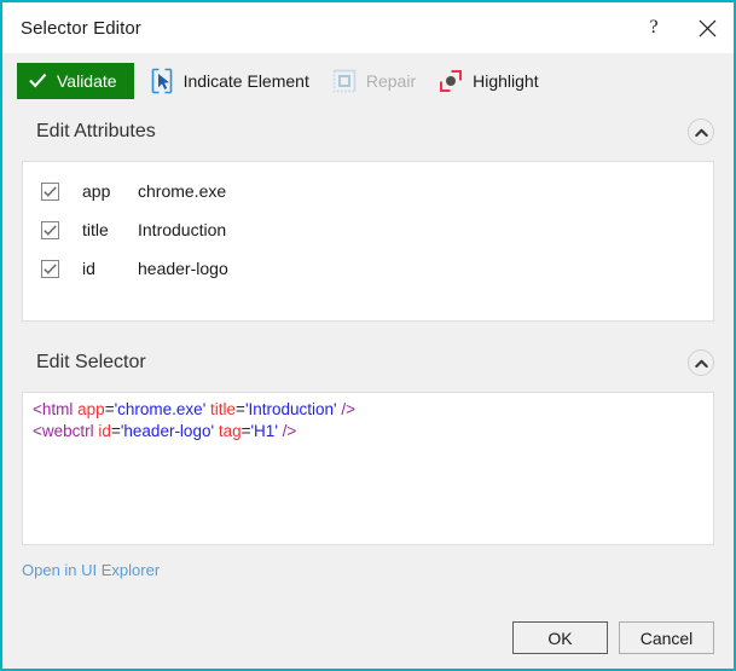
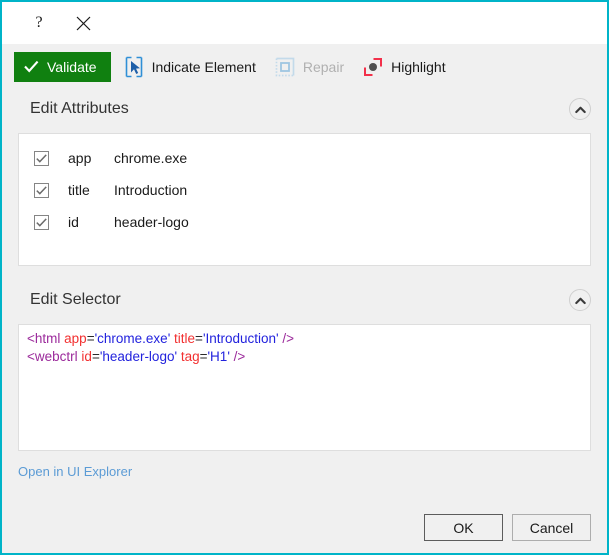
- Selector Editor
  ?
  Validate
  Indicate Element
  Repair
  Highlight
  Edit Attributes
  app
  chrome.exe
  title
  Introduction
  id
  header-logo
  Edit Selector
  <html app='chrome.exe' title='Introduction' />
  <webctrl id='header-logo' tag='H1' />
  Open in UI Explorer
  OK
  Cancel
